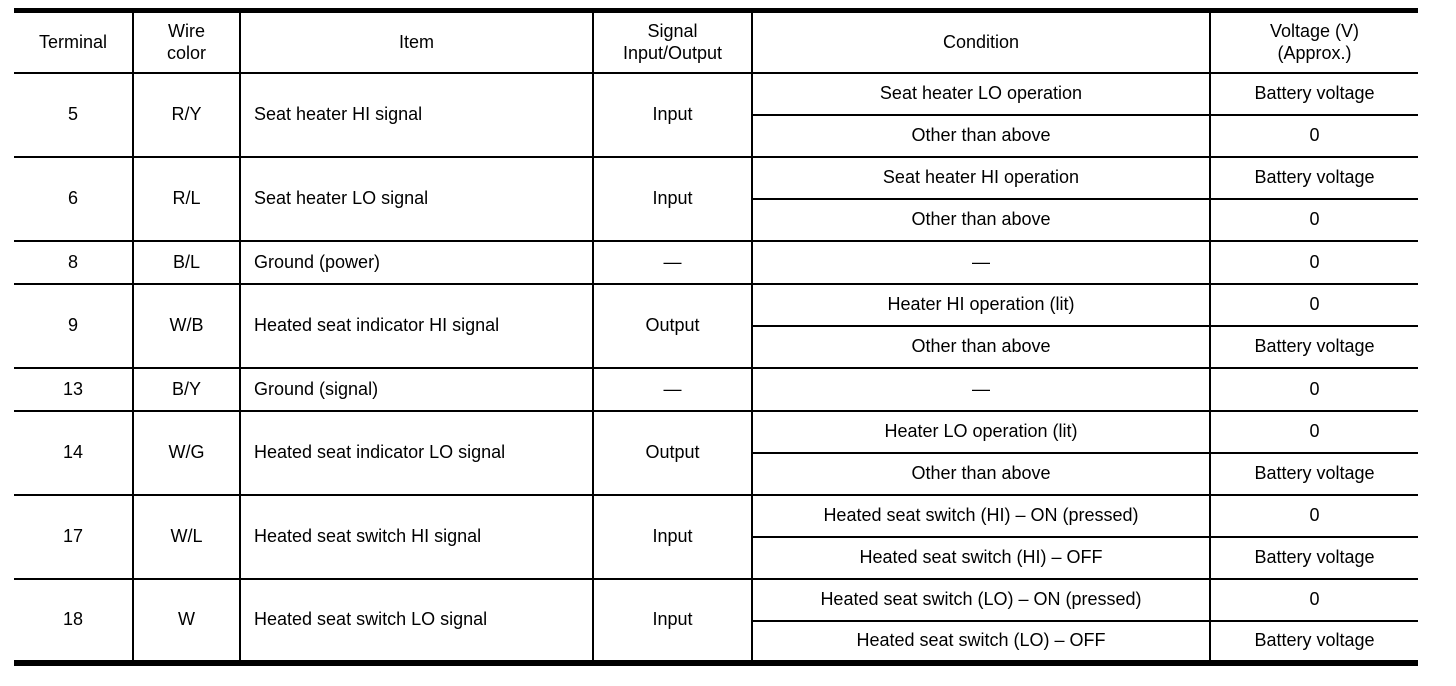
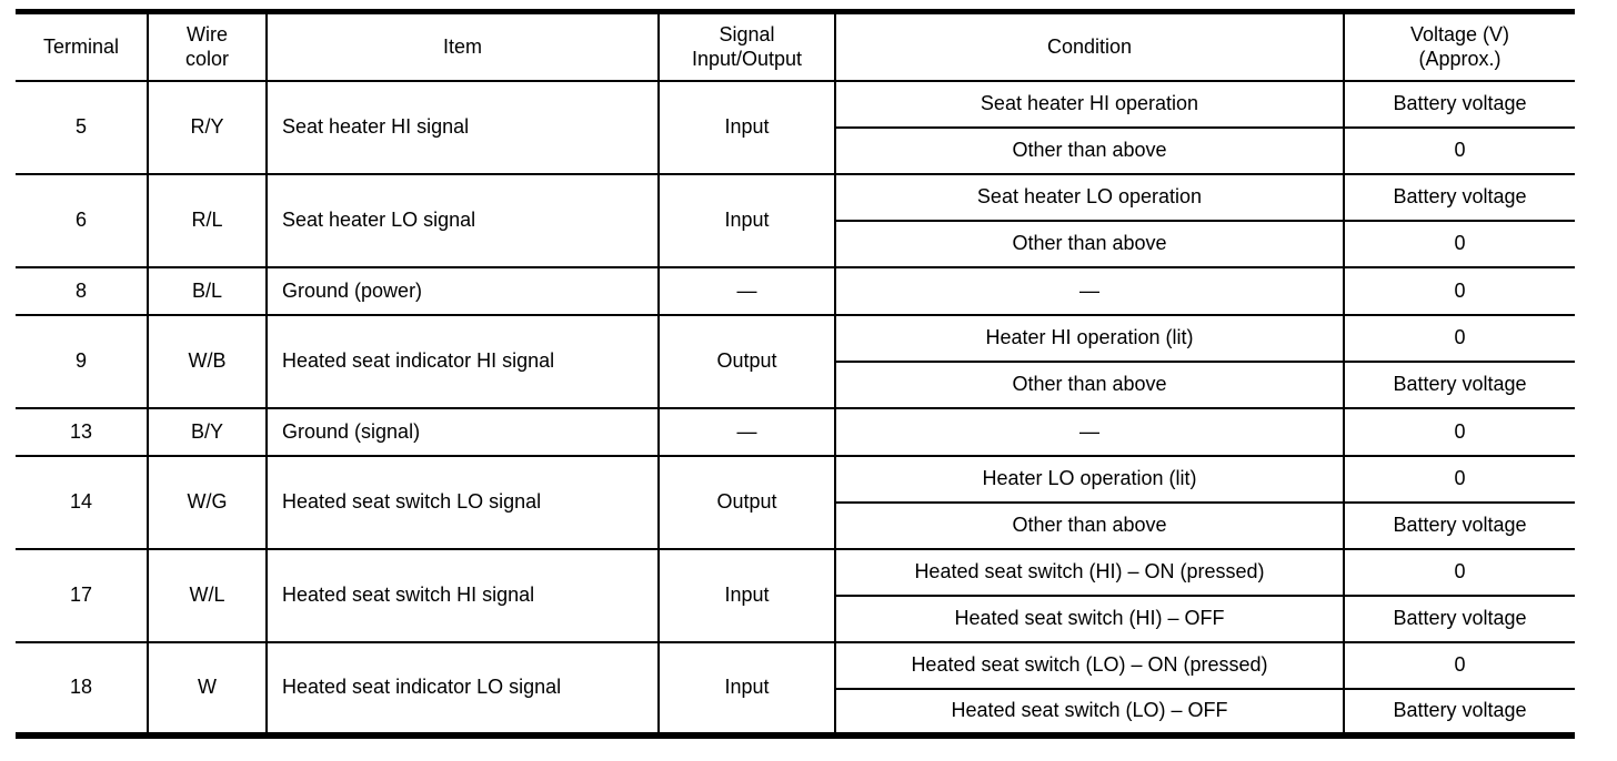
  Terminal	Wire color	Item	Signal Input/Output	Condition	Voltage (V) (Approx.)
- 5	R/Y	Seat heater HI signal	Input	Seat heater LO operation	Battery voltage
+ 5	R/Y	Seat heater HI signal	Input	Seat heater HI operation	Battery voltage
  Other than above	0
- 6	R/L	Seat heater LO signal	Input	Seat heater HI operation	Battery voltage
+ 6	R/L	Seat heater LO signal	Input	Seat heater LO operation	Battery voltage
  Other than above	0
  8	B/L	Ground (power)	—	—	0
  9	W/B	Heated seat indicator HI signal	Output	Heater HI operation (lit)	0
  Other than above	Battery voltage
  13	B/Y	Ground (signal)	—	—	0
- 14	W/G	Heated seat indicator LO signal	Output	Heater LO operation (lit)	0
+ 14	W/G	Heated seat switch LO signal	Output	Heater LO operation (lit)	0
  Other than above	Battery voltage
  17	W/L	Heated seat switch HI signal	Input	Heated seat switch (HI) – ON (pressed)	0
  Heated seat switch (HI) – OFF	Battery voltage
- 18	W	Heated seat switch LO signal	Input	Heated seat switch (LO) – ON (pressed)	0
+ 18	W	Heated seat indicator LO signal	Input	Heated seat switch (LO) – ON (pressed)	0
  Heated seat switch (LO) – OFF	Battery voltage
